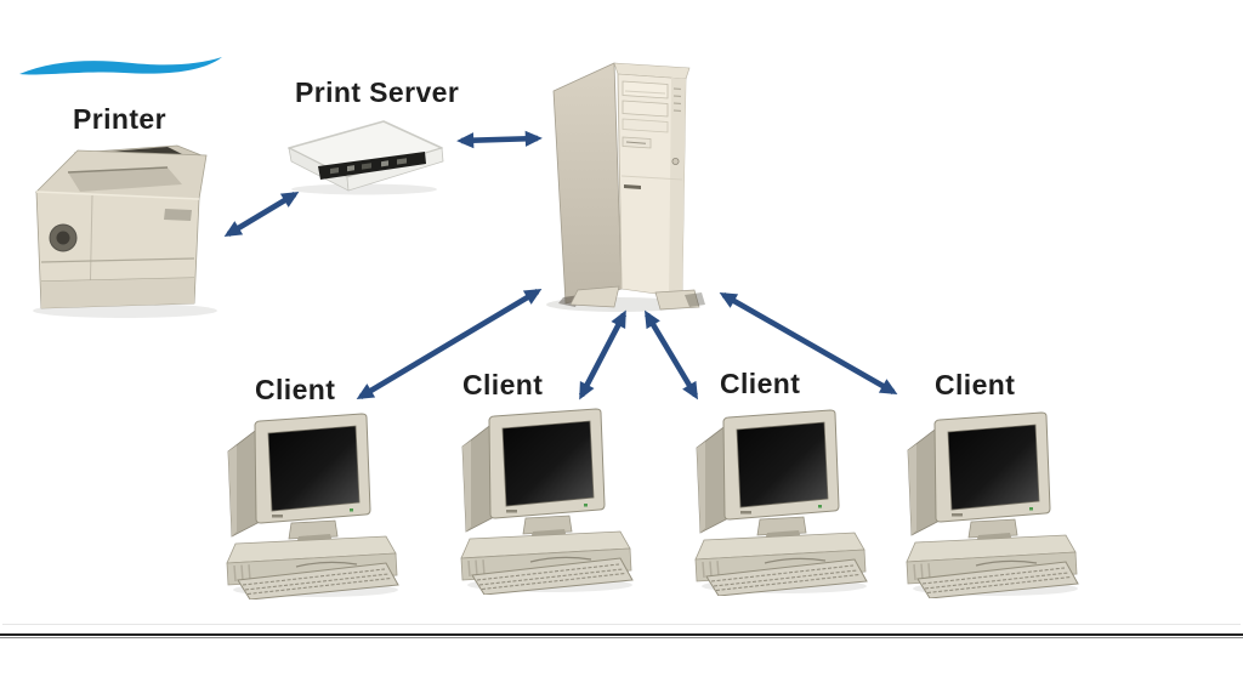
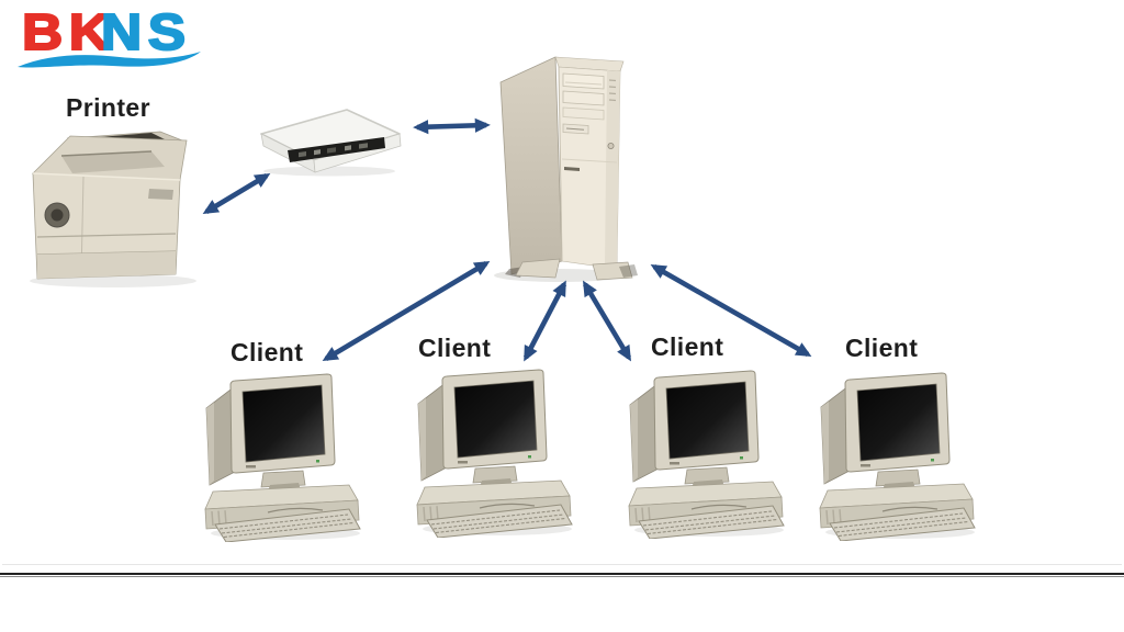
+ BKNS
  Printer
- Print Server
  Client
  Client
  Client
  Client
